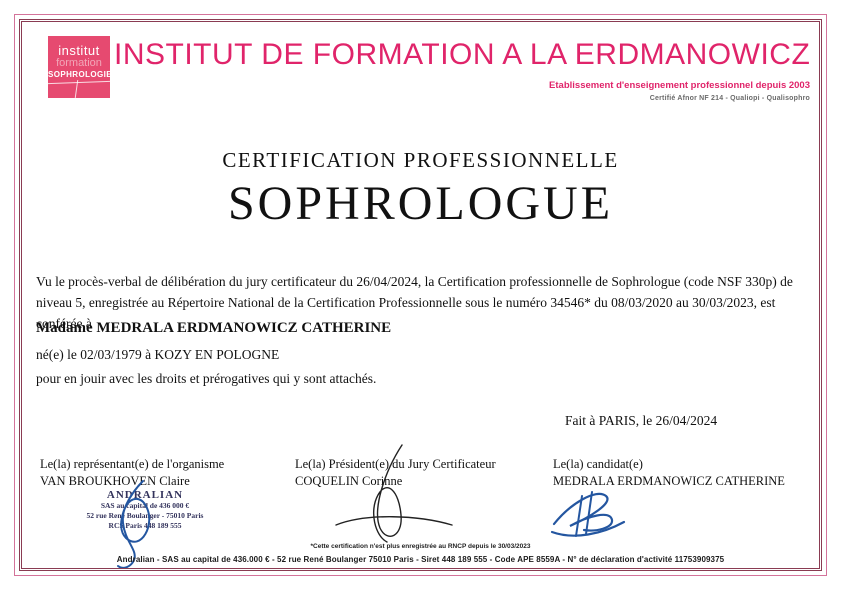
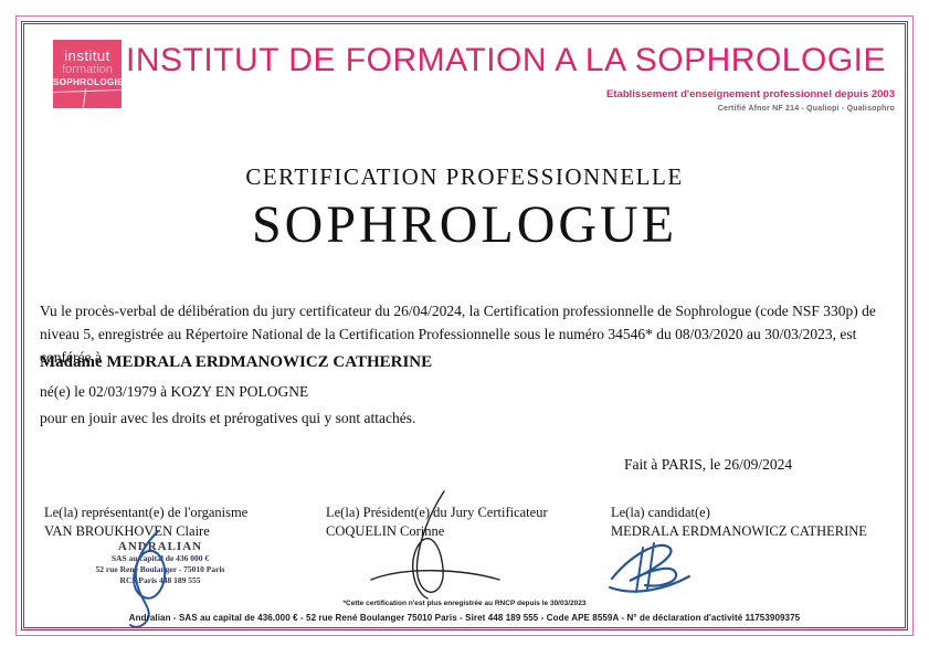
  institut
  formation
  SOPHROLOGIE
- INSTITUT DE FORMATION A LA ERDMANOWICZ
+ INSTITUT DE FORMATION A LA SOPHROLOGIE
  Etablissement d'enseignement professionnel depuis 2003
  CERTIFICATION PROFESSIONNELLE
  SOPHROLOGUE
  Vu le procès-verbal de délibération du jury certificateur du 26/04/2024, la Certification professionnelle de Sophrologue (code NSF 330p) de niveau 5, enregistrée au Répertoire National de la Certification Professionnelle sous le numéro 34546* du 08/03/2020 au 30/03/2023, est conférée à
  Madame MEDRALA ERDMANOWICZ CATHERINE
  né(e) le 02/03/1979 à KOZY EN POLOGNE
  pour en jouir avec les droits et prérogatives qui y sont attachés.
- Fait à PARIS, le 26/04/2024
+ Fait à PARIS, le 26/09/2024
  Le(la) représentant(e) de l'organisme
  VAN BROUKHOVN Claire
  ANDRALIAN
  SAS au capital de 436 000 €
  52 rue Ren Boulanger - 75010 Paris
  RC Paris 48 189 555
  Le(la) Président(e) du Jury Certificateur
  COQUELIN Corinne
  Le(la) candidat(e)
  MEDRALA ERDMANOWICZ CATHERINE
  Andralian - SAS au capital de 436.000 € - 52 rue René Boulanger 75010 Paris - Siret 448 189 555 - Code APE 8559A - N° de déclaration d'activité 11753909375
